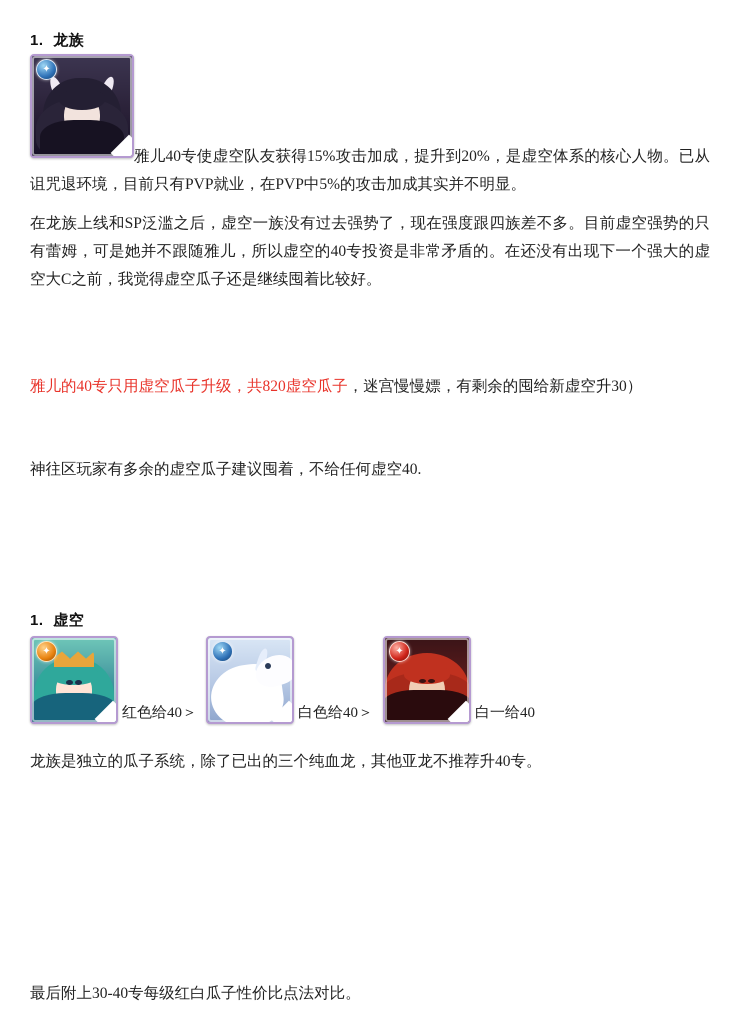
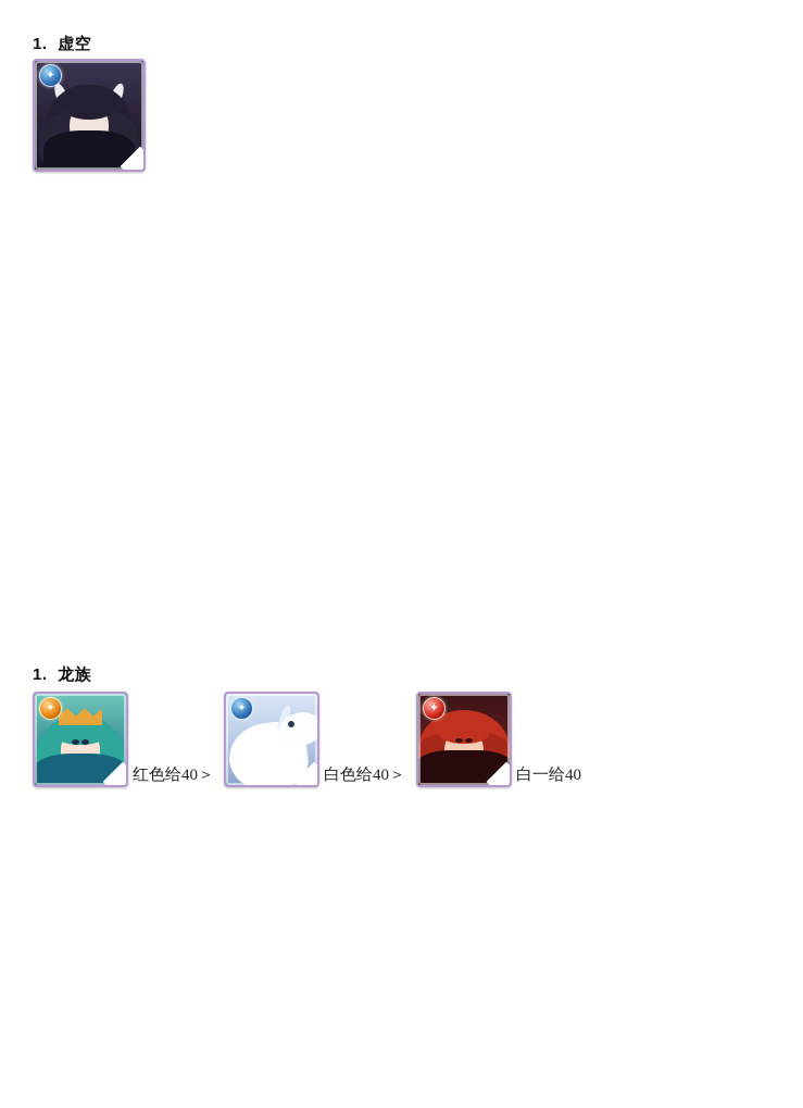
- 1. 龙族
+ 1. 虚空
  ✦
- 雅儿40专使虚空队友获得15%攻击加成，提升到20%，是虚空体系的核心人物。已从诅咒退环境，目前只有PVP就业，在PVP中5%的攻击加成其实并不明显。
- 在龙族上线和SP泛滥之后，虚空一族没有过去强势了，现在强度跟四族差不多。目前虚空强势的只有蕾姆，可是她并不跟随雅儿，所以虚空的40专投资是非常矛盾的。在还没有出现下一个强大的虚空大C之前，我觉得虚空瓜子还是继续囤着比较好。
- 雅儿的40专只用虚空瓜子升级，共820虚空瓜子，迷宫慢慢嫖，有剩余的囤给新虚空升30）
- 神往区玩家有多余的虚空瓜子建议囤着，不给任何虚空40.
- 1. 虚空
+ 1. 龙族
  ✦
  红色给40＞
  ✦
  白色给40＞
  ✦
  白一给40
- 龙族是独立的瓜子系统，除了已出的三个纯血龙，其他亚龙不推荐升40专。
- 最后附上30-40专每级红白瓜子性价比点法对比。
